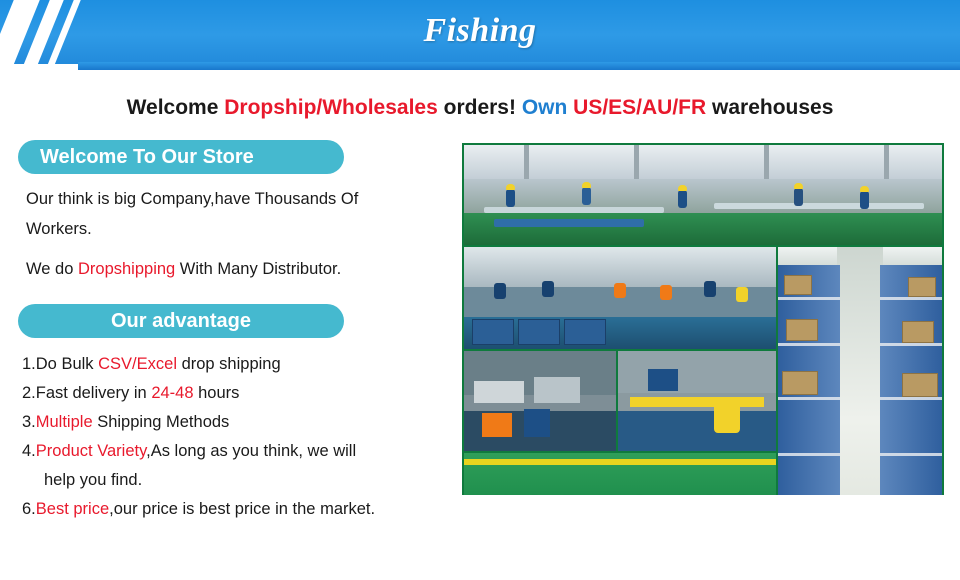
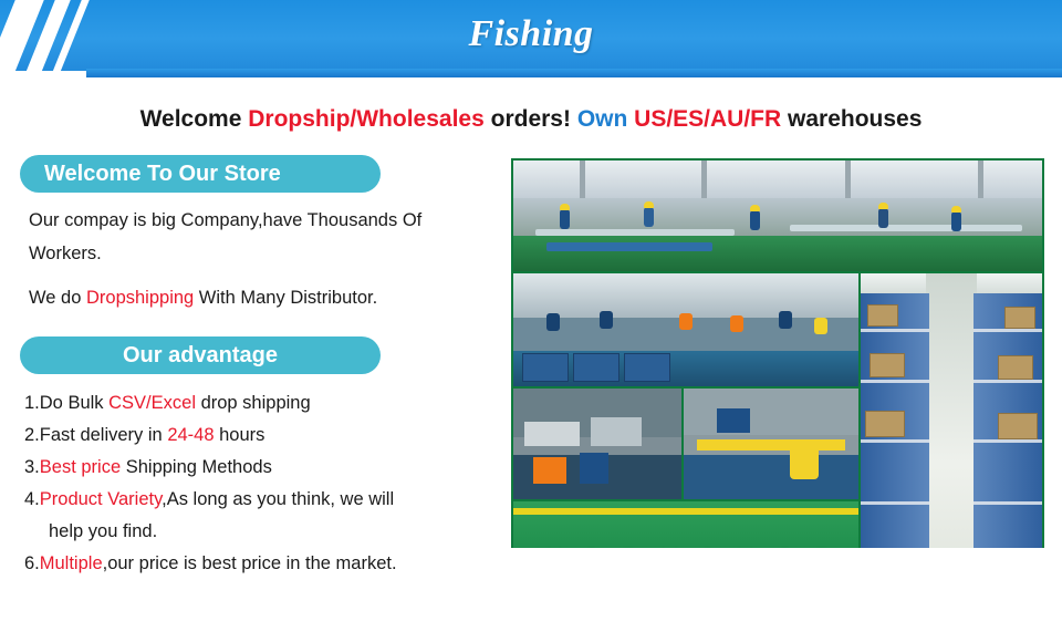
  Fishing
  Welcome Dropship/Wholesales orders! Own US/ES/AU/FR warehouses
  Welcome To Our Store
- Our think is big Company,have Thousands Of
+ Our compay is big Company,have Thousands Of
  Workers.
  We do Dropshipping With Many Distributor.
  Our advantage
  1.Do Bulk CSV/Excel drop shipping
  2.Fast delivery in 24-48 hours
- 3.Multiple Shipping Methods
+ 3.Best price Shipping Methods
  4.Product Variety,As long as you think, we will
  help you find.
- 6.Best price,our price is best price in the market.
+ 6.Multiple,our price is best price in the market.
